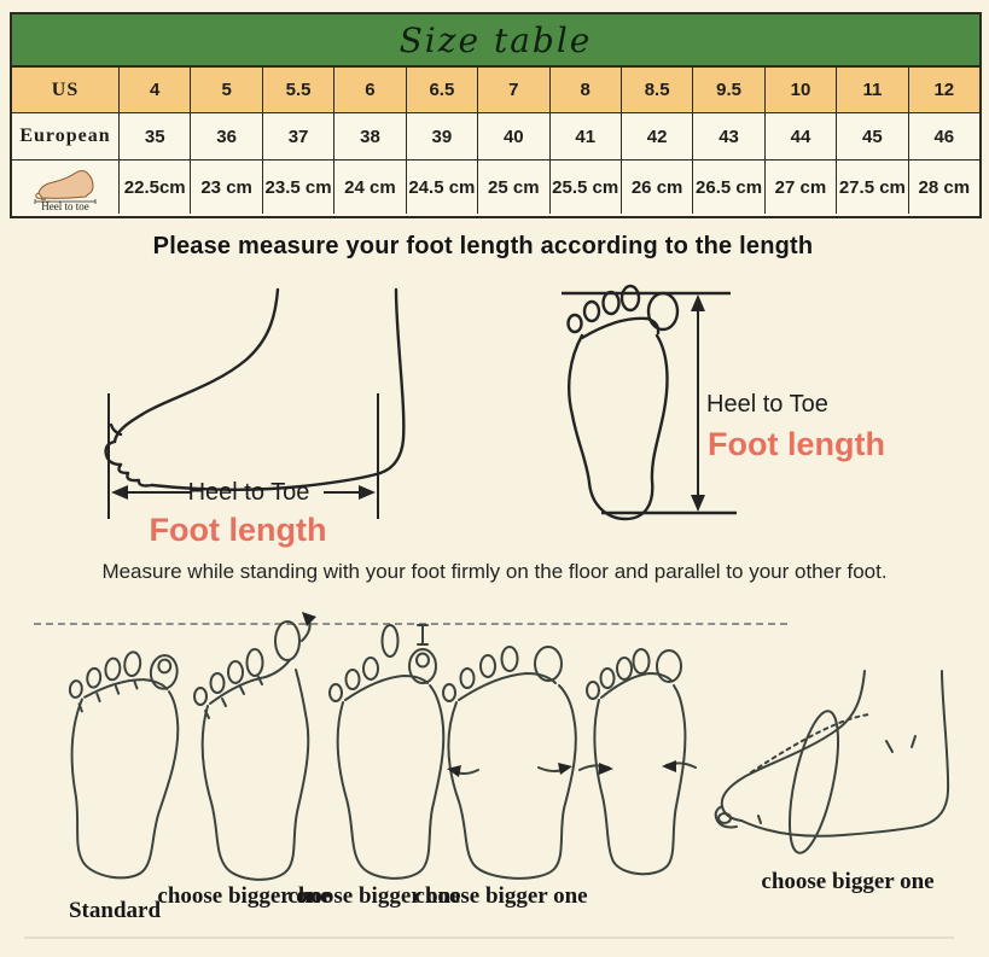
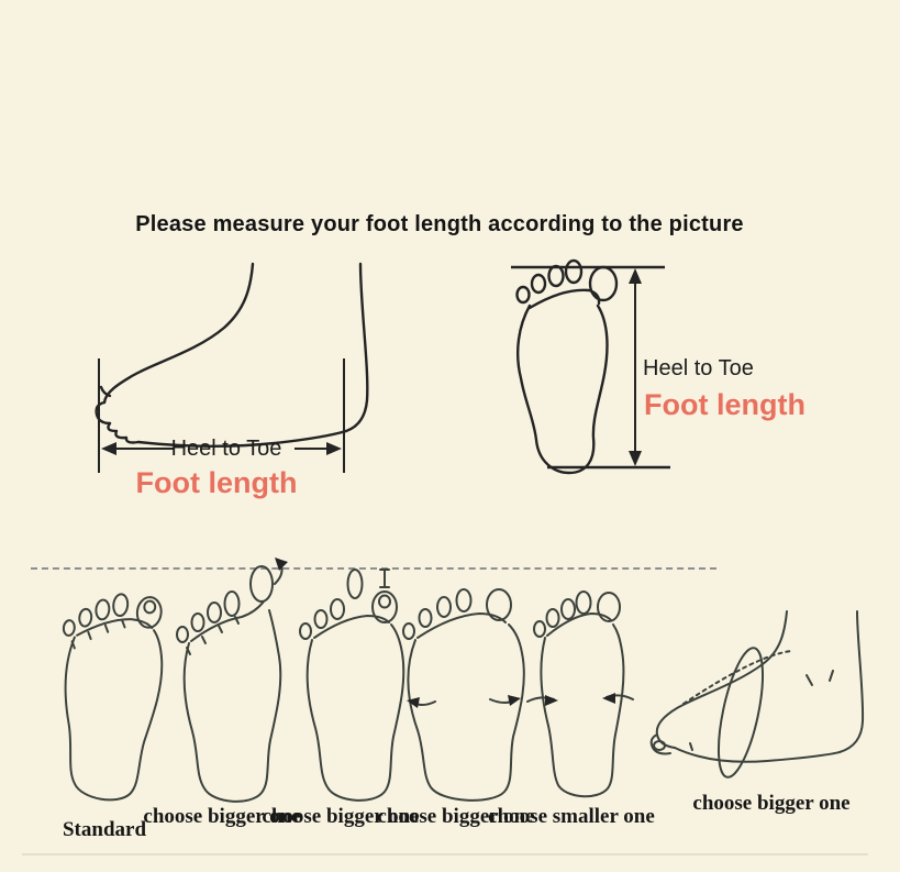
- Size table
- US
- 4
- 5
- 5.5
- 6
- 6.5
- 7
- 8
- 8.5
- 9.5
- 10
- 11
- 12
- European
- 35
- 36
- 37
- 38
- 39
- 40
- 41
- 42
- 43
- 44
- 45
- 46
- Heel to toe
- 22.5cm
- 23 cm
- 23.5 cm
- 24 cm
- 24.5 cm
- 25 cm
- 25.5 cm
- 26 cm
- 26.5 cm
- 27 cm
- 27.5 cm
- 28 cm
- Please measure your foot length according to the length
+ Please measure your foot length according to the picture
  Heel to Toe
  Foot length
  Heel to Toe
  Foot length
- Measure while standing with your foot firmly on the floor and parallel to your other foot.
  Standard
  choose bigger one
  choose bigger one
  choose bigger one
+ choose smaller one
  choose bigger one
